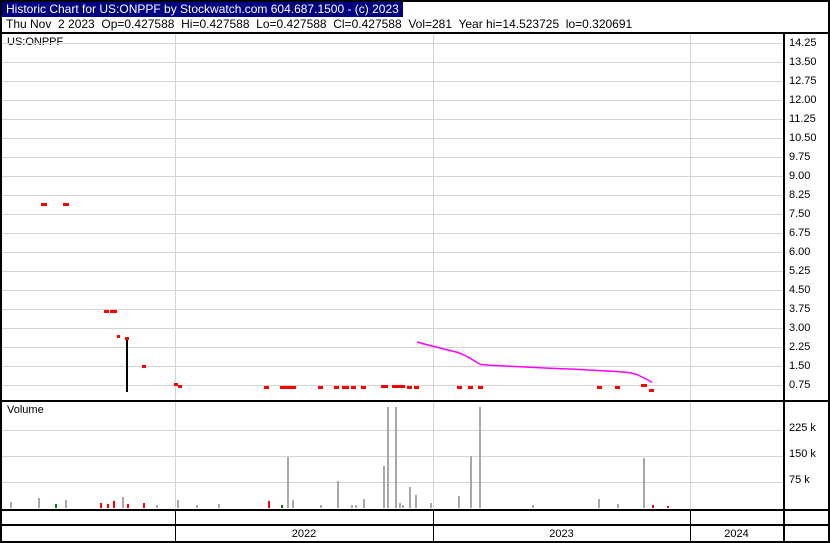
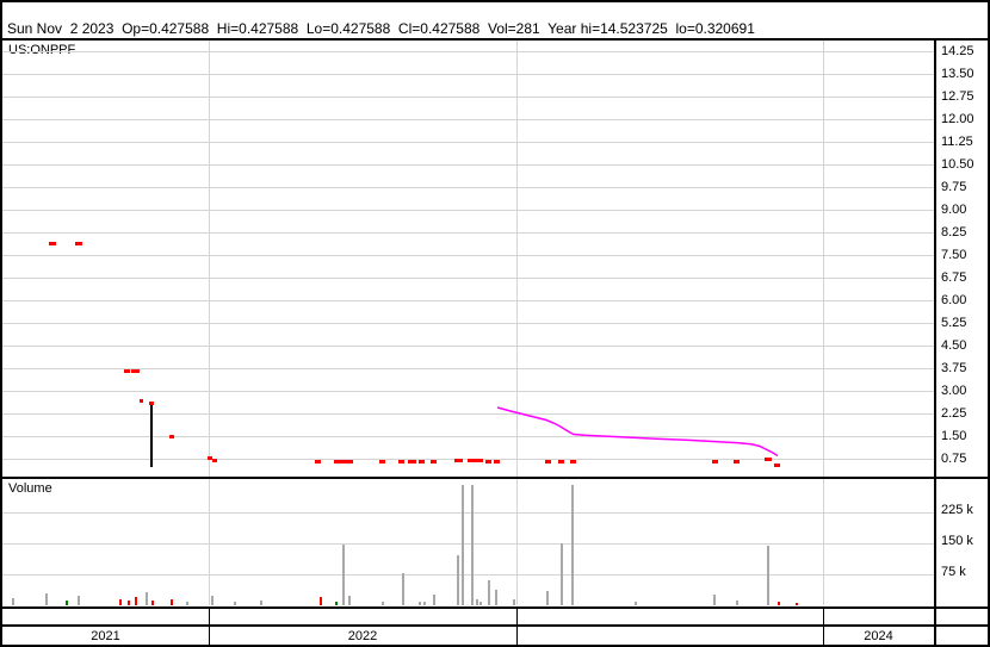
- Historic Chart for US:ONPPF by Stockwatch.com 604.687.1500 - (c) 2023
- Thu Nov 2 2023 Op=0.427588 Hi=0.427588 Lo=0.427588 Cl=0.427588 Vol=281 Year hi=14.523725 lo=0.320691
+ Sun Nov 2 2023 Op=0.427588 Hi=0.427588 Lo=0.427588 Cl=0.427588 Vol=281 Year hi=14.523725 lo=0.320691
  US:ONPPF
  Volume
+ 2021
  2022
- 2023
  2024
  14.25
  13.50
  12.75
  12.00
  11.25
  10.50
  9.75
  9.00
  8.25
  7.50
  6.75
  6.00
  5.25
  4.50
  3.75
  3.00
  2.25
  1.50
  0.75
  225 k
  150 k
  75 k
